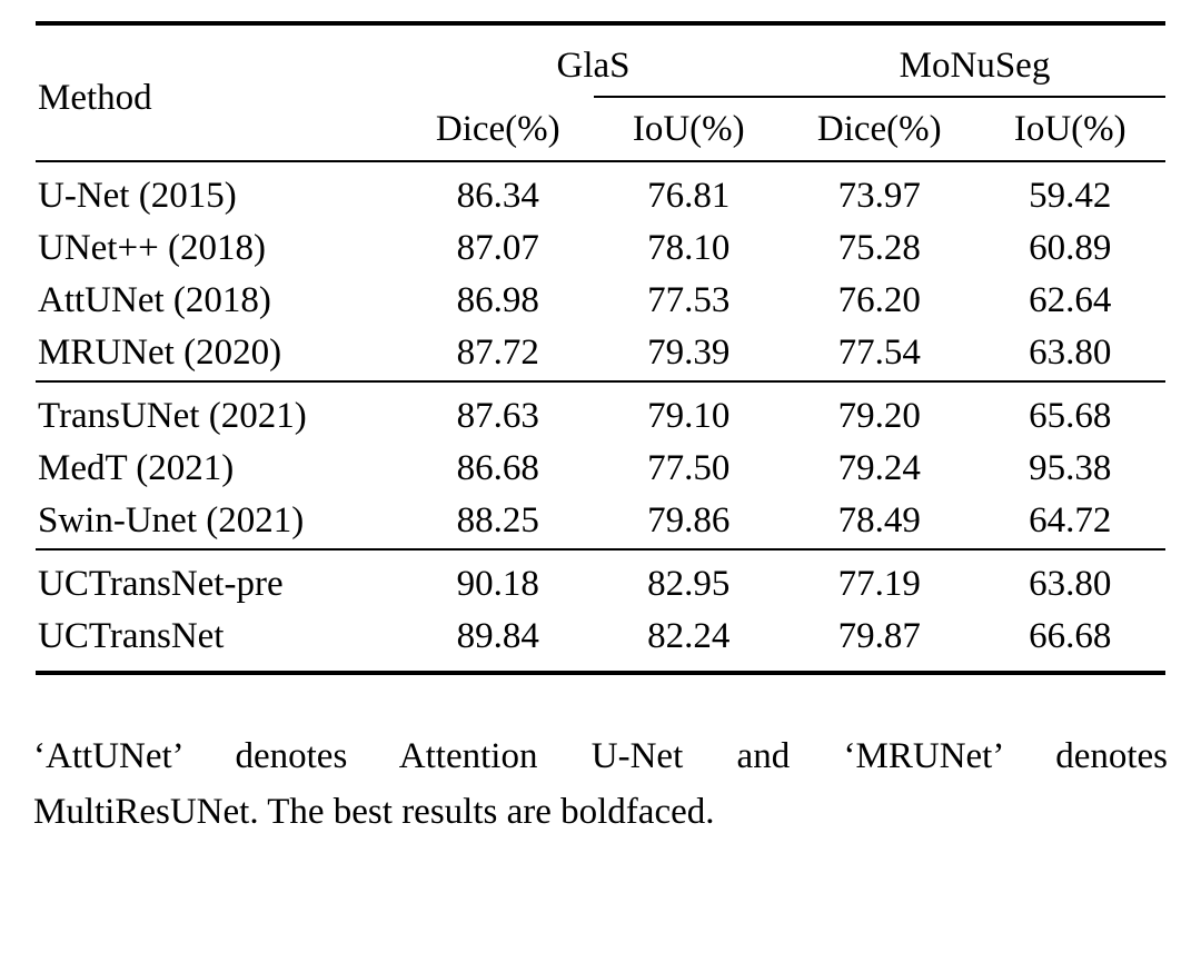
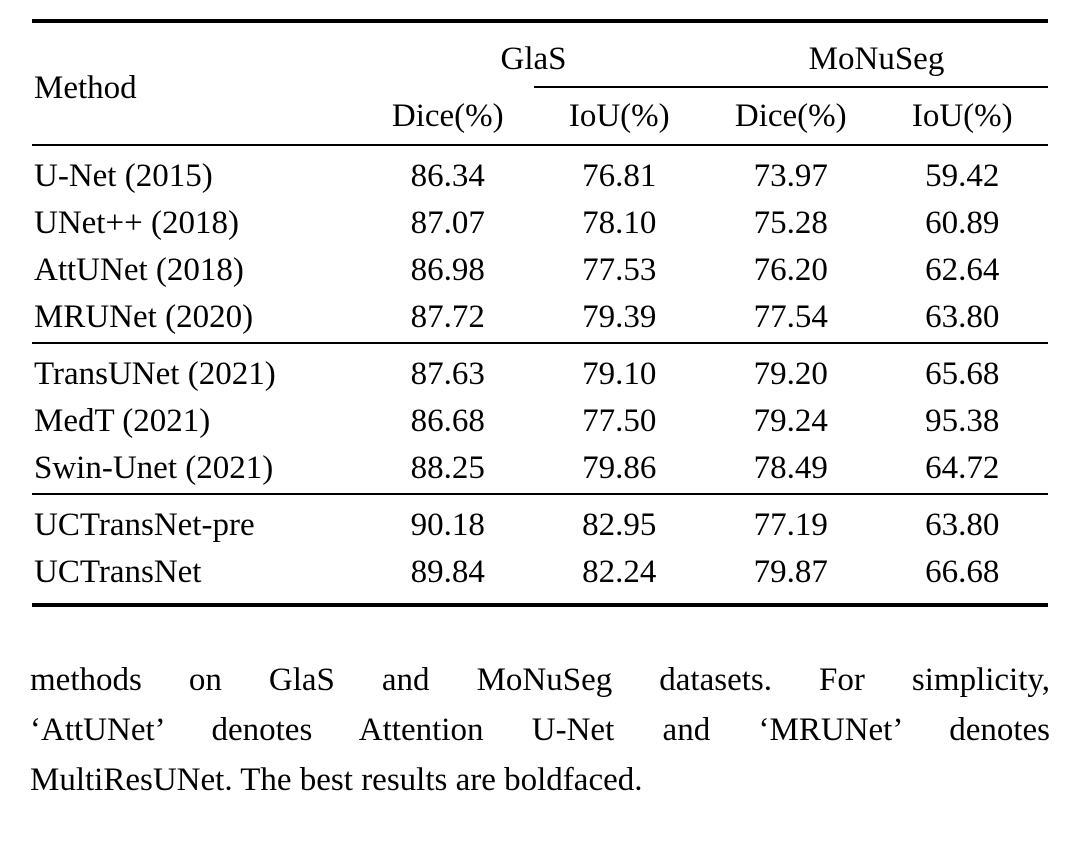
  Method	GlaS	MoNuSeg
  Dice(%)	IoU(%)	Dice(%)	IoU(%)
  U-Net (2015)	86.34	76.81	73.97	59.42
  UNet++ (2018)	87.07	78.10	75.28	60.89
  AttUNet (2018)	86.98	77.53	76.20	62.64
  MRUNet (2020)	87.72	79.39	77.54	63.80
  TransUNet (2021)	87.63	79.10	79.20	65.68
  MedT (2021)	86.68	77.50	79.24	95.38
  Swin-Unet (2021)	88.25	79.86	78.49	64.72
  UCTransNet-pre	90.18	82.95	77.19	63.80
  UCTransNet	89.84	82.24	79.87	66.68
+ methods on GlaS and MoNuSeg datasets. For simplicity,
  ‘AttUNet’ denotes Attention U-Net and ‘MRUNet’ denotes
  MultiResUNet. The best results are boldfaced.
